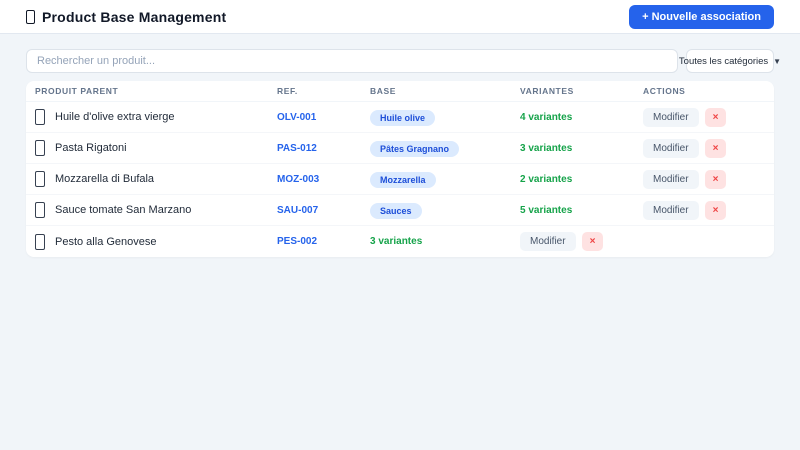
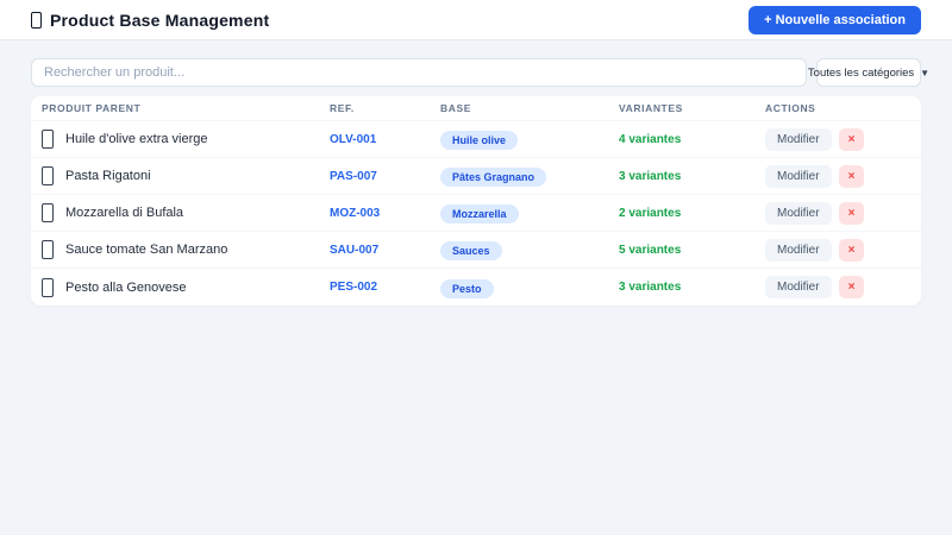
  Product Base Management
  + Nouvelle association
  Rechercher un produit...
  Toutes les catégories
  ▼
  PRODUIT PARENT
  REF.
  BASE
  VARIANTES
  ACTIONS
  Huile d'olive extra vierge
  OLV-001
  Huile olive
  4 variantes
  Modifier
  ×
  Pasta Rigatoni
- PAS-012
+ PAS-007
  Pâtes Gragnano
  3 variantes
  Modifier
  ×
  Mozzarella di Bufala
  MOZ-003
  Mozzarella
  2 variantes
  Modifier
  ×
  Sauce tomate San Marzano
  SAU-007
  Sauces
  5 variantes
  Modifier
  ×
  Pesto alla Genovese
  PES-002
+ Pesto
  3 variantes
  Modifier
  ×
